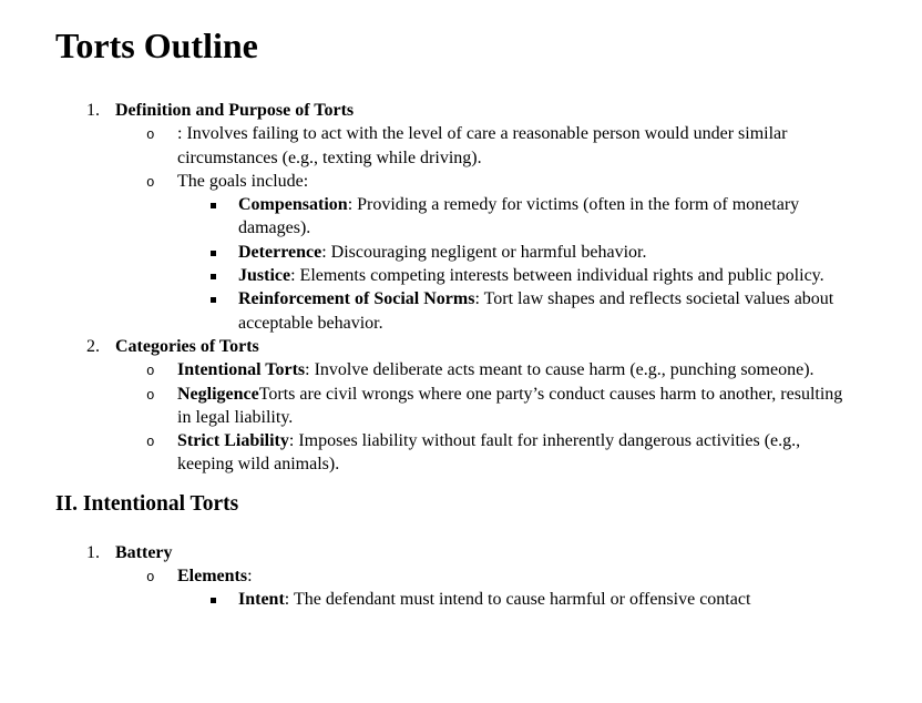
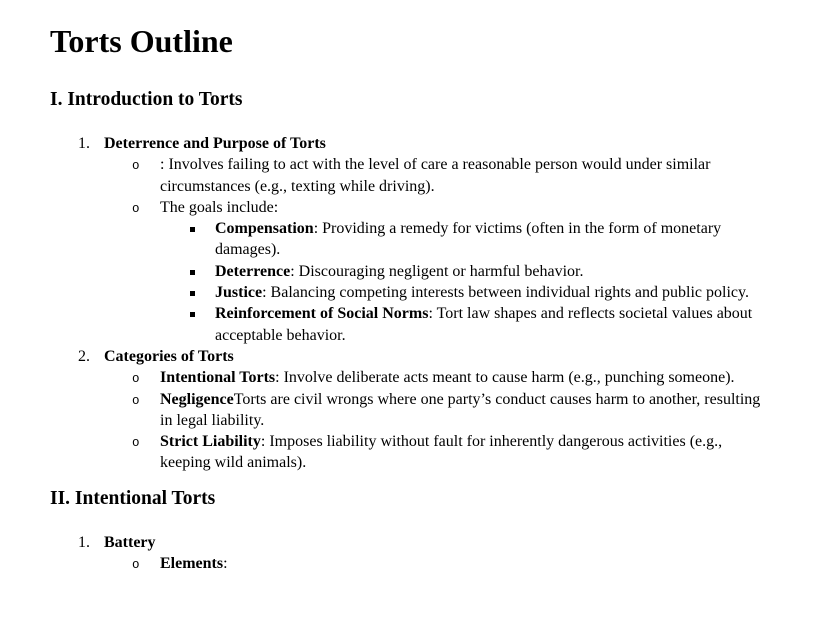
  Torts Outline
+ I. Introduction to Torts
  1.
- Definition and Purpose of Torts
+ Deterrence and Purpose of Torts
  o
  : Involves failing to act with the level of care a reasonable person would under similar circumstances (e.g., texting while driving).
  o
  The goals include:
  Compensation: Providing a remedy for victims (often in the form of monetary damages).
  Deterrence: Discouraging negligent or harmful behavior.
- Justice: Elements competing interests between individual rights and public policy.
+ Justice: Balancing competing interests between individual rights and public policy.
  Reinforcement of Social Norms: Tort law shapes and reflects societal values about acceptable behavior.
  2.
  Categories of Torts
  o
  Intentional Torts: Involve deliberate acts meant to cause harm (e.g., punching someone).
  o
  NegligenceTorts are civil wrongs where one party’s conduct causes harm to another, resulting in legal liability.
  o
  Strict Liability: Imposes liability without fault for inherently dangerous activities (e.g., keeping wild animals).
  II. Intentional Torts
  1.
  Battery
  o
  Elements:
- Intent: The defendant must intend to cause harmful or offensive contact
